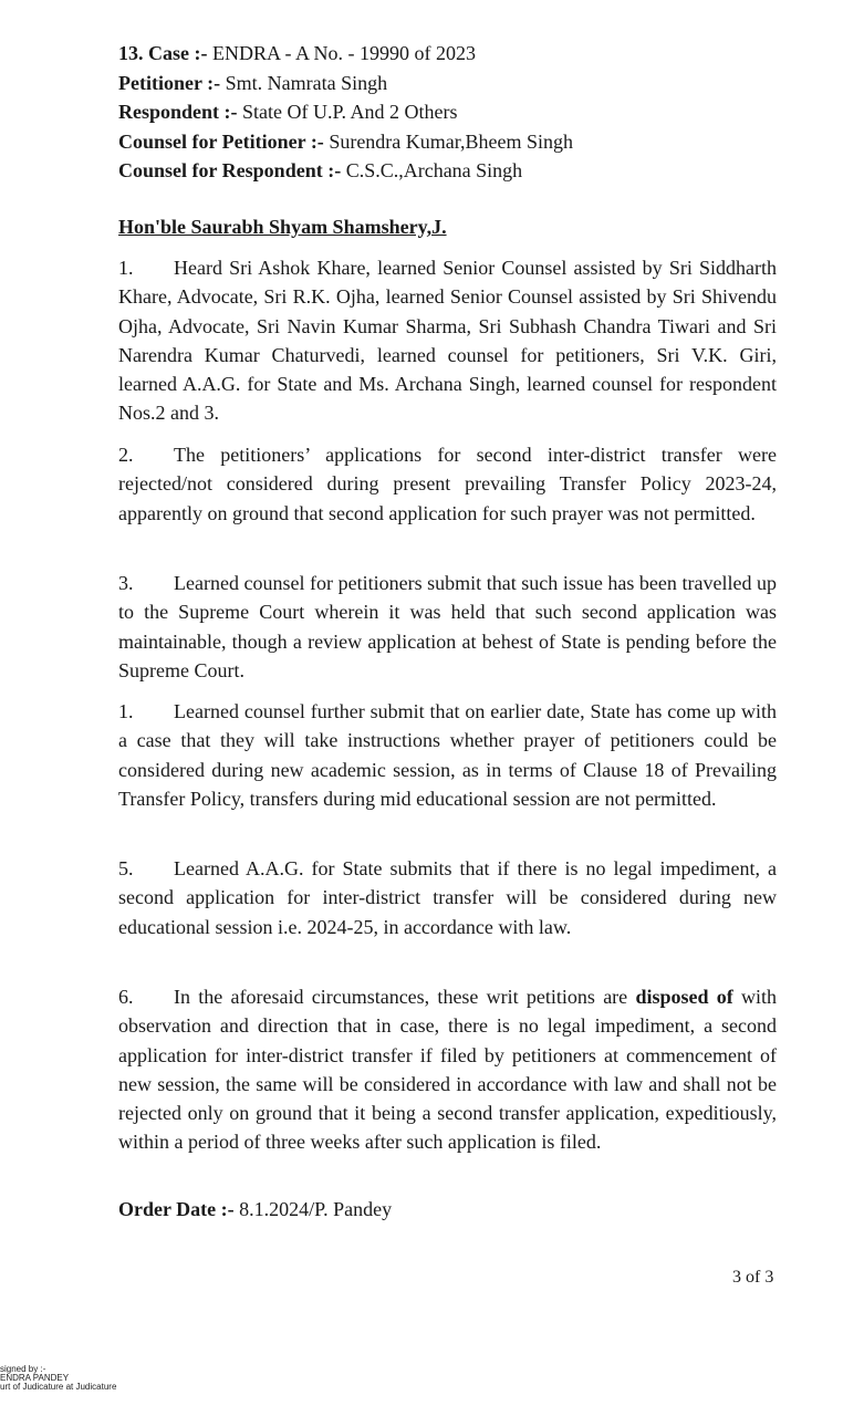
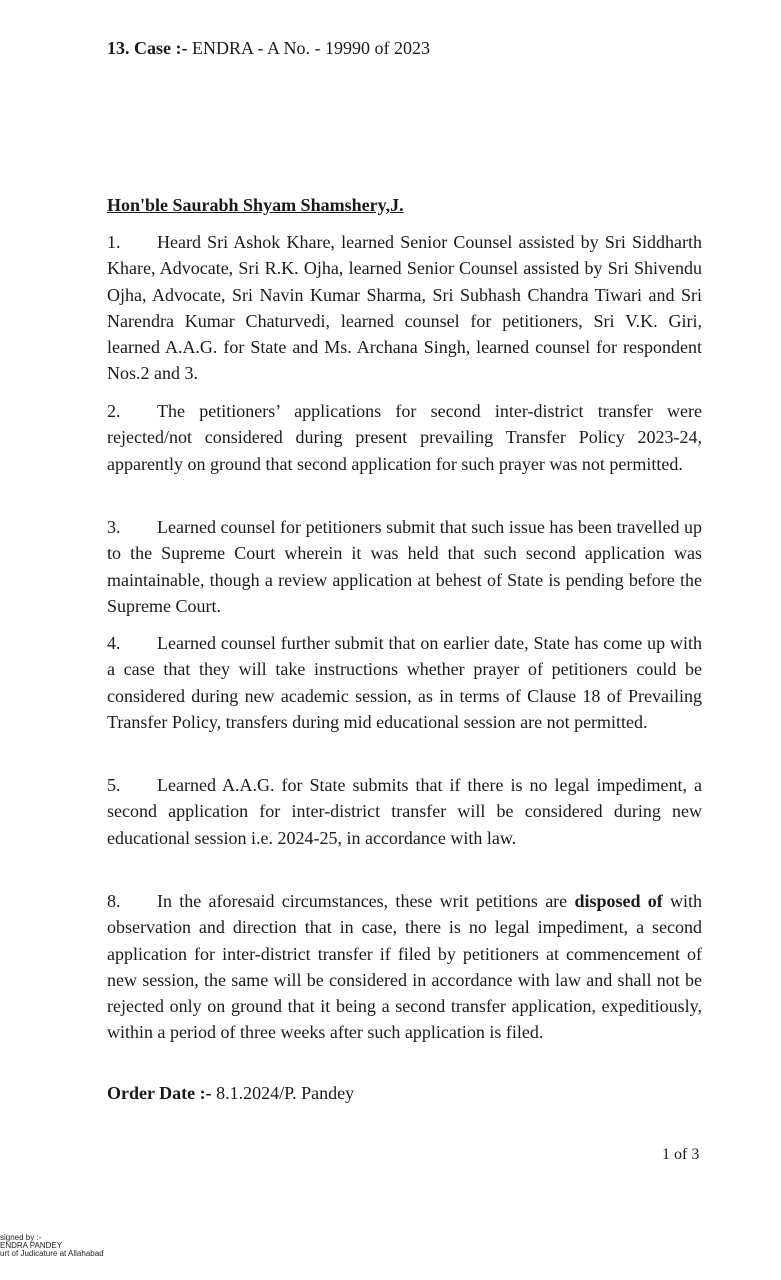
  13. Case :- ENDRA - A No. - 19990 of 2023
- Petitioner :- Smt. Namrata Singh
- Respondent :- State Of U.P. And 2 Others
- Counsel for Petitioner :- Surendra Kumar,Bheem Singh
- Counsel for Respondent :- C.S.C.,Archana Singh
  Hon'ble Saurabh Shyam Shamshery,J.
  1. Heard Sri Ashok Khare, learned Senior Counsel assisted by Sri Siddharth Khare, Advocate, Sri R.K. Ojha, learned Senior Counsel assisted by Sri Shivendu Ojha, Advocate, Sri Navin Kumar Sharma, Sri Subhash Chandra Tiwari and Sri Narendra Kumar Chaturvedi, learned counsel for petitioners, Sri V.K. Giri, learned A.A.G. for State and Ms. Archana Singh, learned counsel for respondent Nos.2 and 3.
  2. The petitioners’ applications for second inter-district transfer were rejected/not considered during present prevailing Transfer Policy 2023-24, apparently on ground that second application for such prayer was not permitted.
  3. Learned counsel for petitioners submit that such issue has been travelled up to the Supreme Court wherein it was held that such second application was maintainable, though a review application at behest of State is pending before the Supreme Court.
- 1. Learned counsel further submit that on earlier date, State has come up with a case that they will take instructions whether prayer of petitioners could be considered during new academic session, as in terms of Clause 18 of Prevailing Transfer Policy, transfers during mid educational session are not permitted.
+ 4. Learned counsel further submit that on earlier date, State has come up with a case that they will take instructions whether prayer of petitioners could be considered during new academic session, as in terms of Clause 18 of Prevailing Transfer Policy, transfers during mid educational session are not permitted.
  5. Learned A.A.G. for State submits that if there is no legal impediment, a second application for inter-district transfer will be considered during new educational session i.e. 2024-25, in accordance with law.
- 6. In the aforesaid circumstances, these writ petitions are disposed of with observation and direction that in case, there is no legal impediment, a second application for inter-district transfer if filed by petitioners at commencement of new session, the same will be considered in accordance with law and shall not be rejected only on ground that it being a second transfer application, expeditiously, within a period of three weeks after such application is filed.
+ 8. In the aforesaid circumstances, these writ petitions are disposed of with observation and direction that in case, there is no legal impediment, a second application for inter-district transfer if filed by petitioners at commencement of new session, the same will be considered in accordance with law and shall not be rejected only on ground that it being a second transfer application, expeditiously, within a period of three weeks after such application is filed.
  Order Date :- 8.1.2024/P. Pandey
- 3 of 3
+ 1 of 3
  signed by :-
  ENDRA PANDEY
- urt of Judicature at Judicature
+ urt of Judicature at Allahabad
